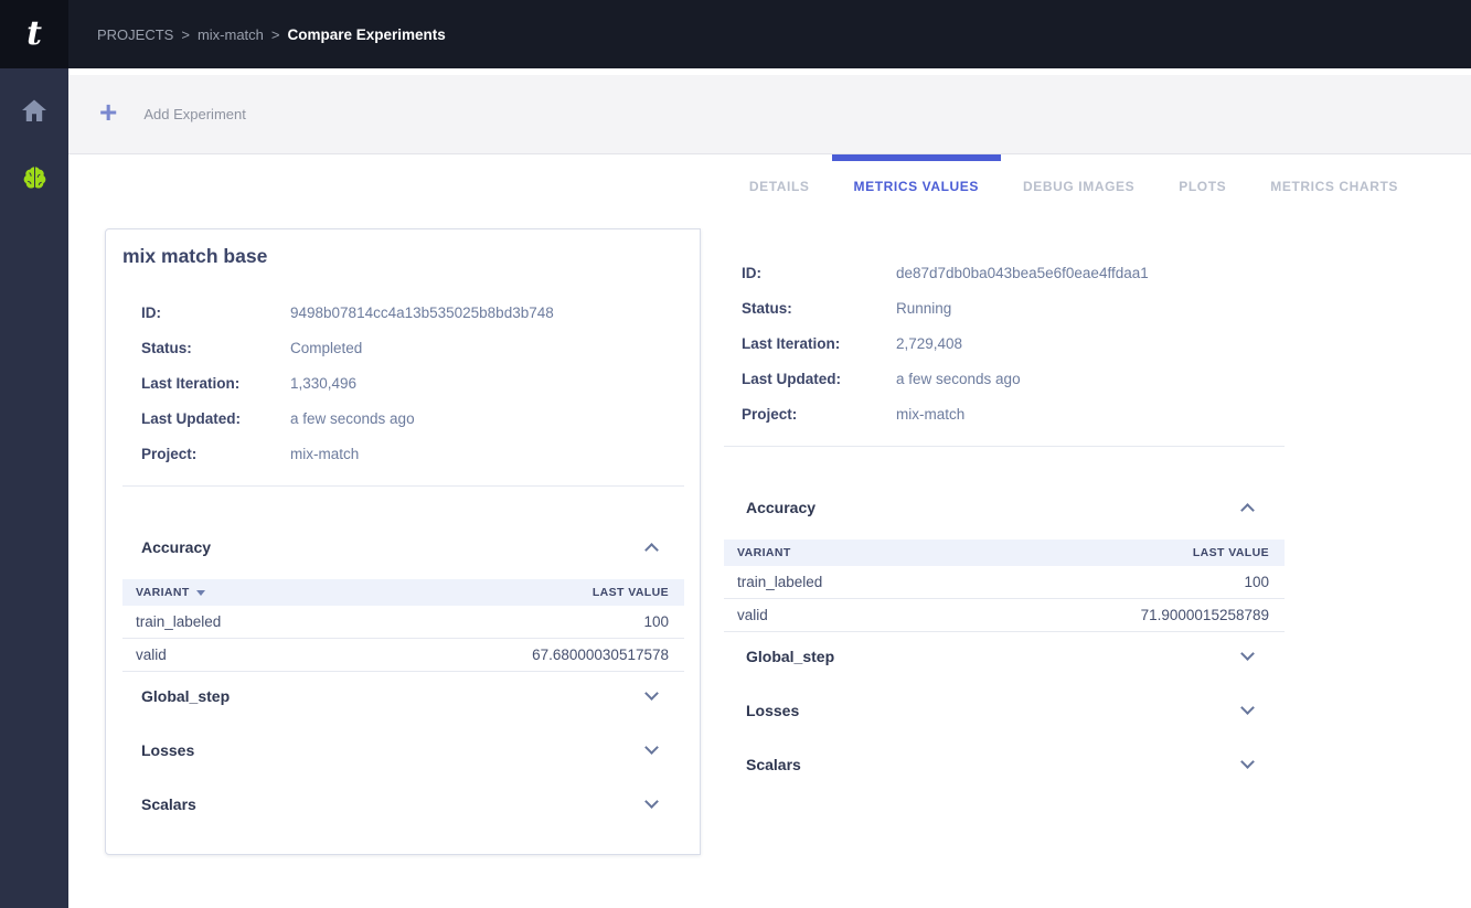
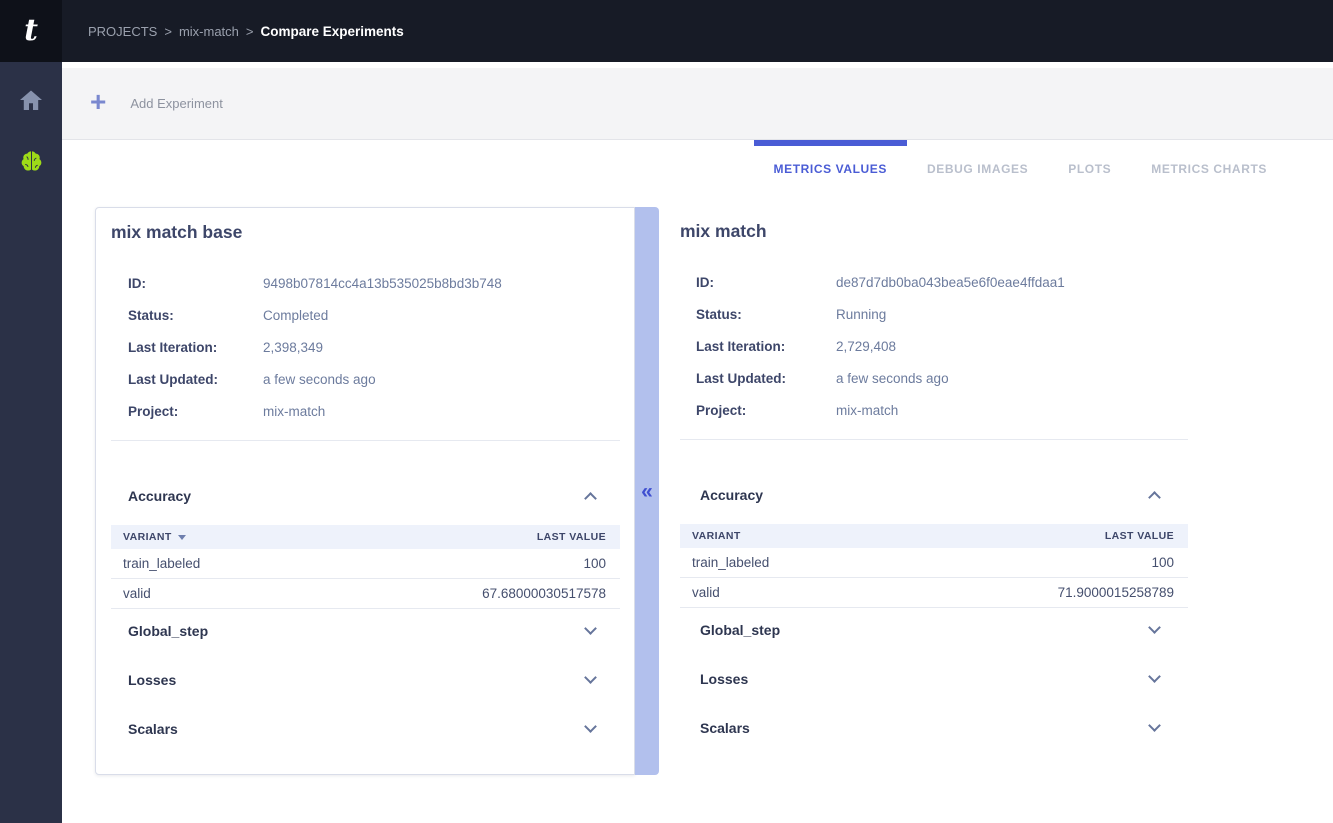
  t
  PROJECTS
  >
  mix-match
  >
  Compare Experiments
  +
  Add Experiment
- DETAILS
  METRICS VALUES
  DEBUG IMAGES
  PLOTS
  METRICS CHARTS
  mix match base
  ID:
  9498b07814cc4a13b535025b8bd3b748
  Status:
  Completed
  Last Iteration:
- 1,330,496
+ 2,398,349
  Last Updated:
  a few seconds ago
  Project:
  mix-match
  Accuracy
  VARIANT
  LAST VALUE
  train_labeled
  100
  valid
  67.68000030517578
  Global_step
  Losses
  Scalars
+ «
+ mix match
  ID:
  de87d7db0ba043bea5e6f0eae4ffdaa1
  Status:
  Running
  Last Iteration:
  2,729,408
  Last Updated:
  a few seconds ago
  Project:
  mix-match
  Accuracy
  VARIANT
  LAST VALUE
  train_labeled
  100
  valid
  71.9000015258789
  Global_step
  Losses
  Scalars
